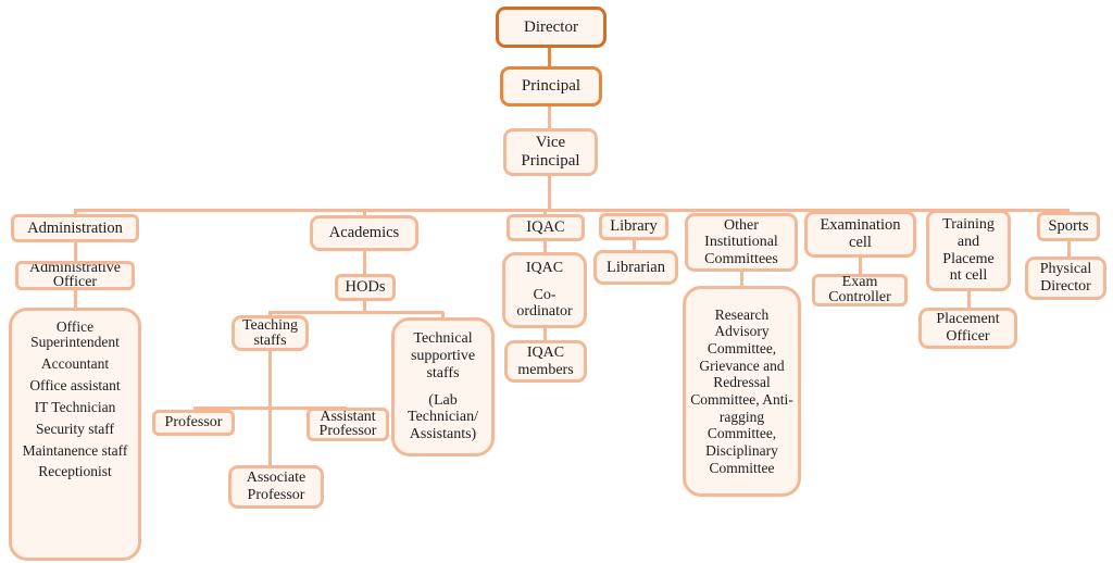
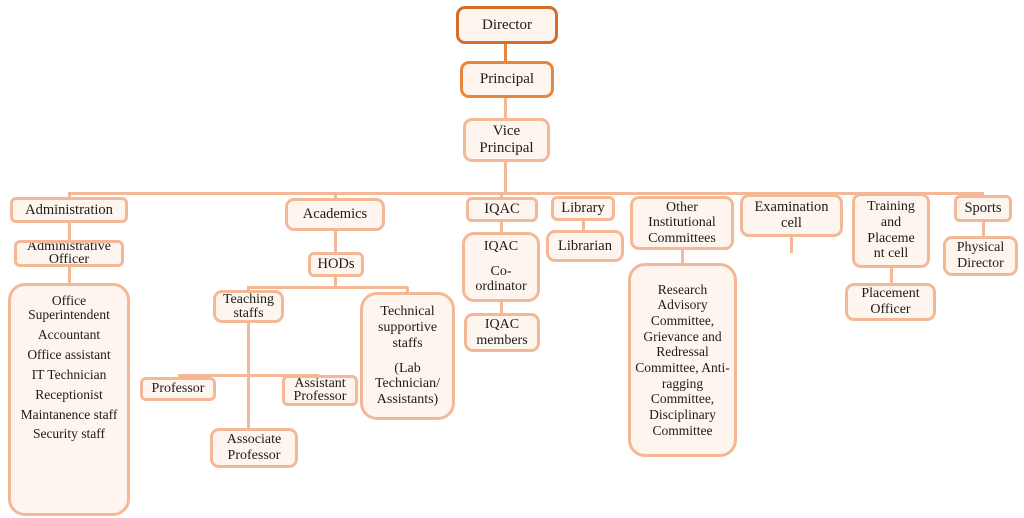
  Director
  Principal
  Vice
  Principal
  Administration
  Administrative
  Officer
  Office Superintendent
  Accountant
  Office assistant
  IT Technician
- Security staff
+ Receptionist
  Maintanence staff
- Receptionist
+ Security staff
  Academics
  HODs
  Teaching
  staffs
  Technical
  supportive
  staffs
  (Lab
  Technician/
  Assistants)
  Professor
  Assistant
  Professor
  Associate
  Professor
  IQAC
  IQAC
  Co-
  ordinator
  IQAC
  members
  Library
  Librarian
  Other
  Institutional
  Committees
  Research Advisory Committee, Grievance and Redressal Committee, Anti-ragging Committee, Disciplinary Committee
  Examination
  cell
- Exam
- Controller
  Training
  and
  Placeme
  nt cell
  Placement
  Officer
  Sports
  Physical
  Director
